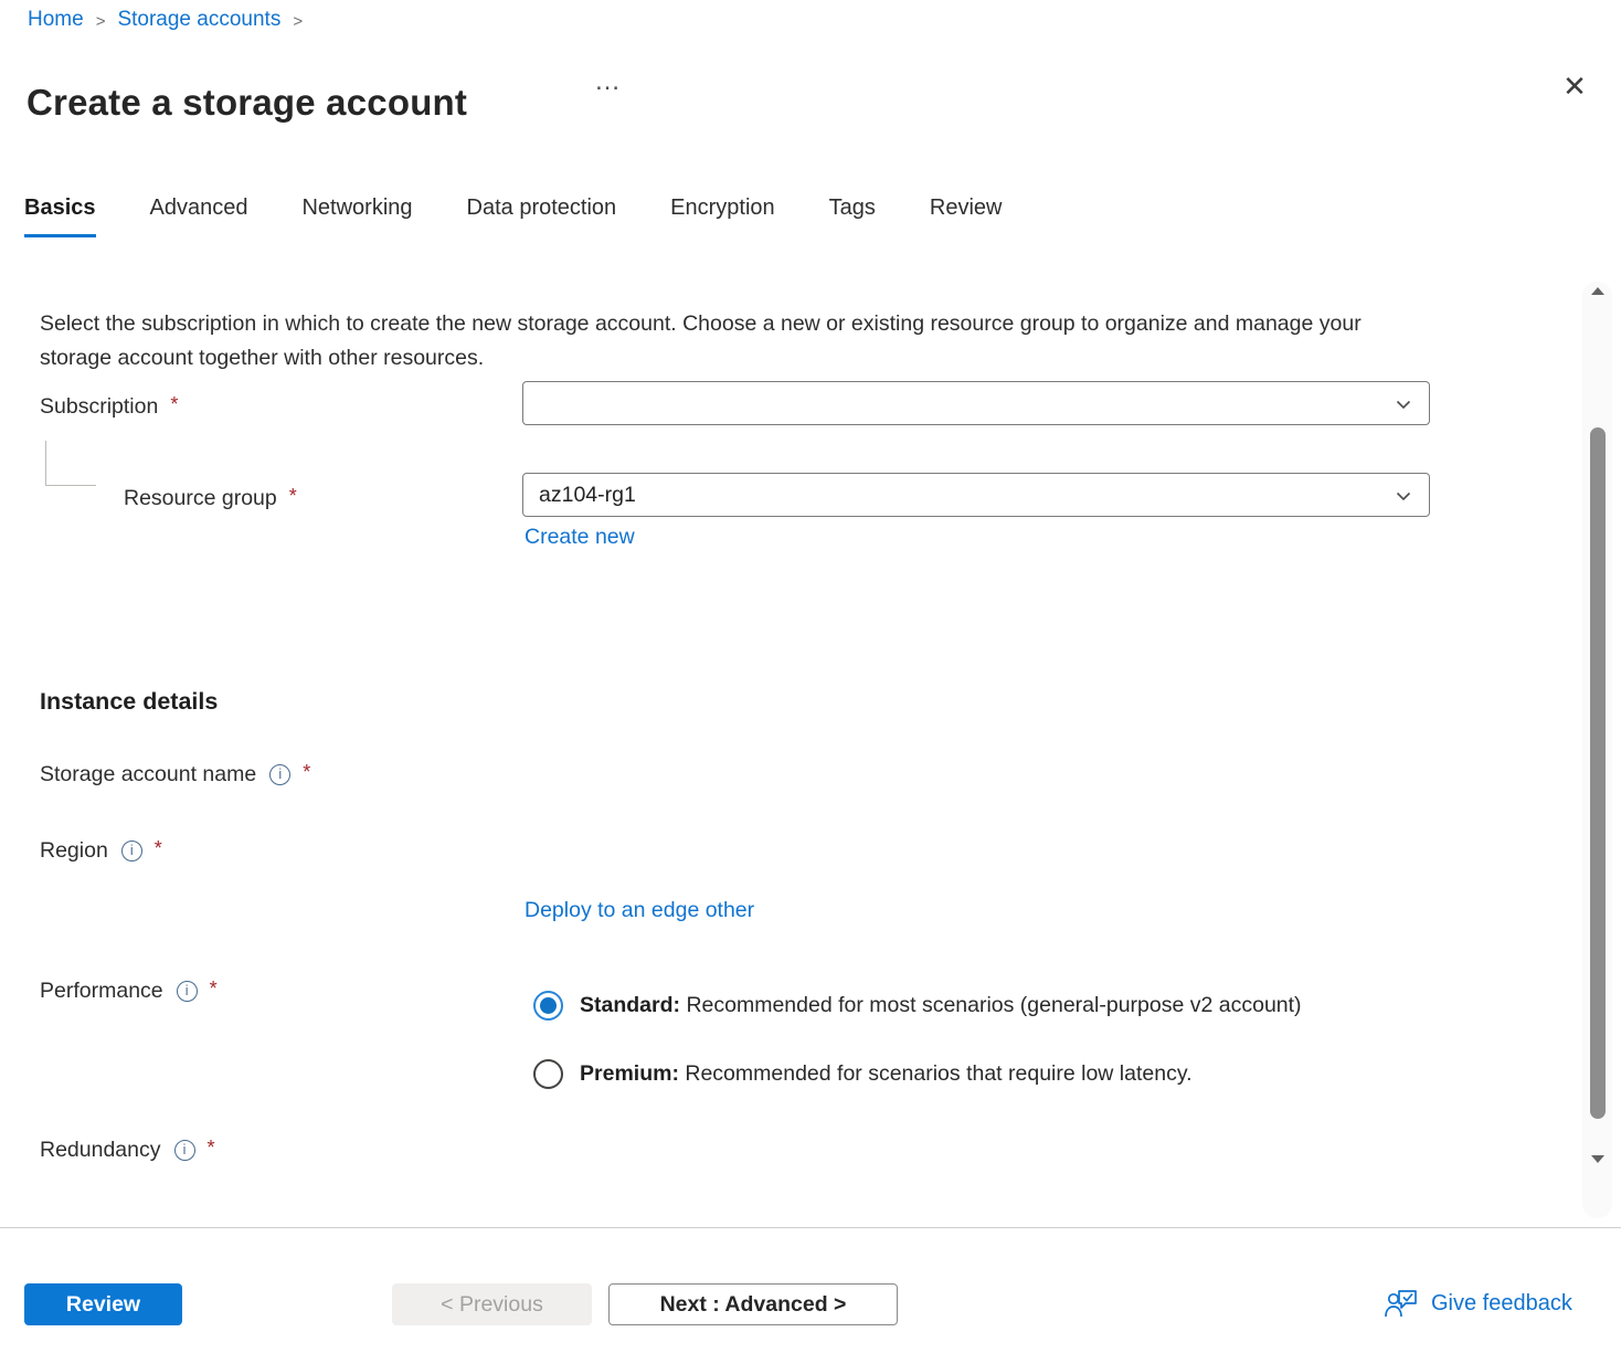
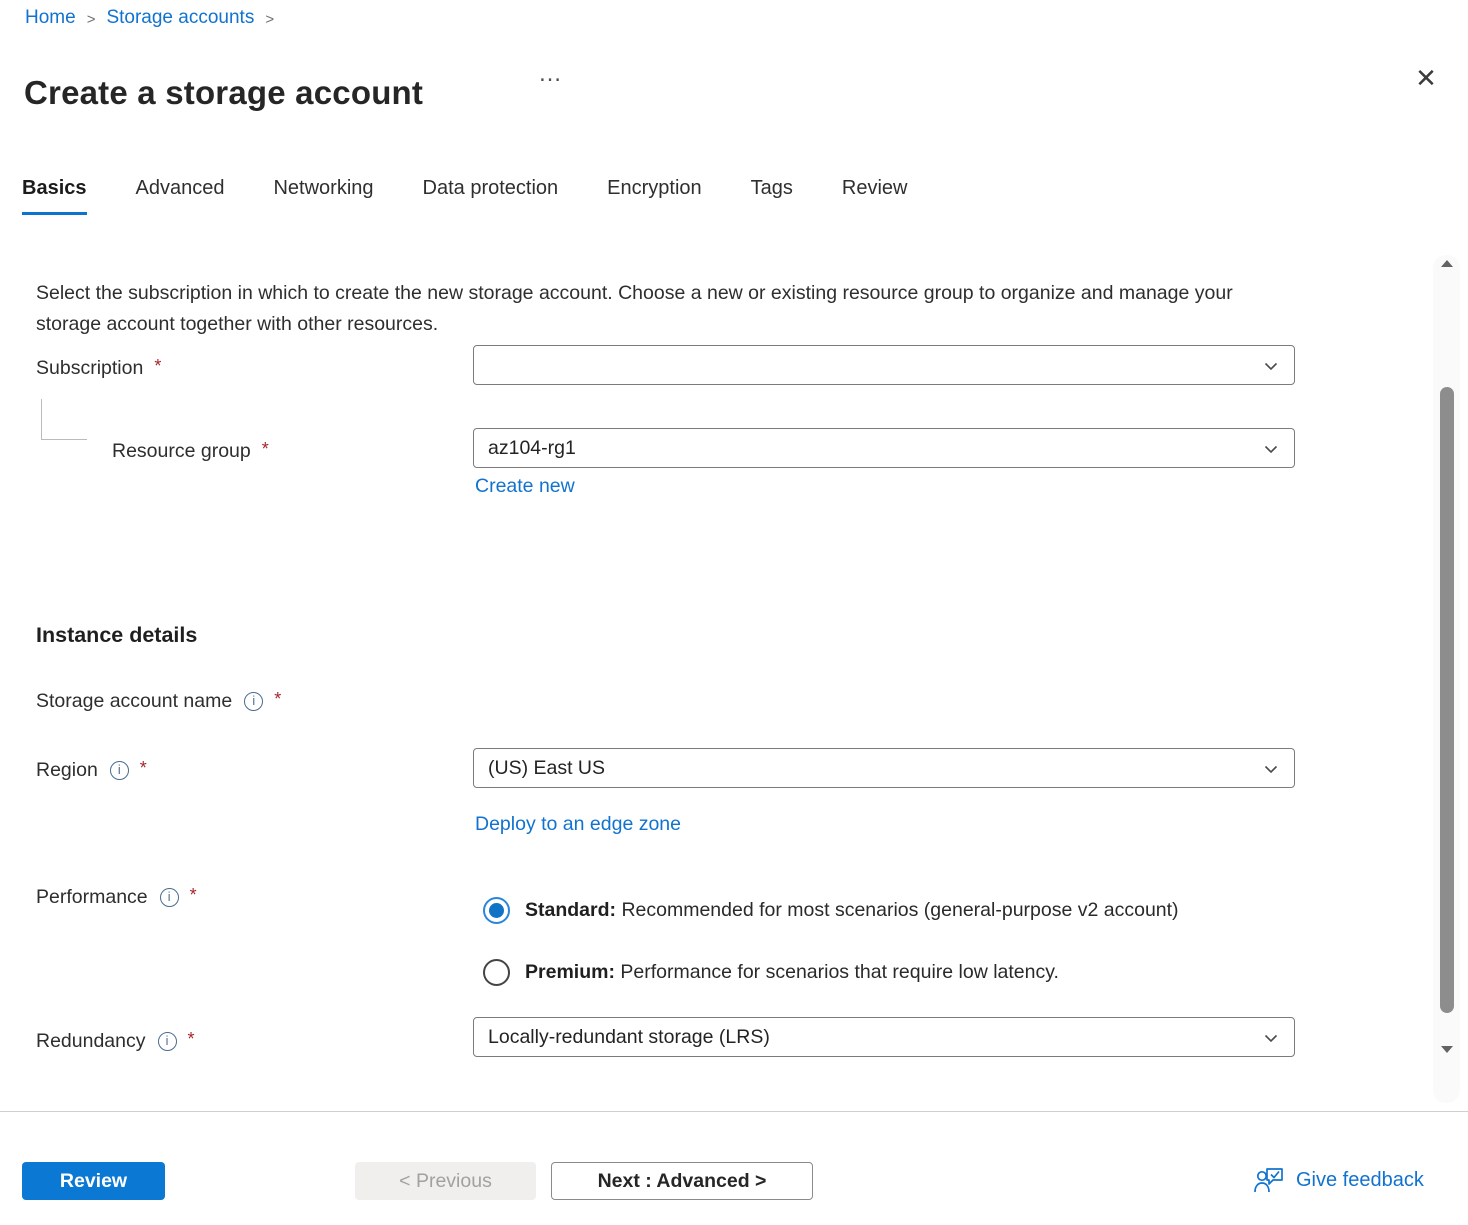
  Home
  >
  Storage accounts
  >
  Create a storage account
  …
  ✕
  Basics
  Advanced
  Networking
  Data protection
  Encryption
  Tags
  Review
  Select the subscription in which to create the new storage account. Choose a new or existing resource group to organize and manage your storage account together with other resources.
  Subscription
  *
  Resource group
  *
  az104-rg1
  Create new
  Instance details
  Storage account name
  i
  *
  Region
  i
  *
+ (US) East US
- Deploy to an edge other
+ Deploy to an edge zone
  Performance
  i
  *
  Standard: Recommended for most scenarios (general-purpose v2 account)
- Premium: Recommended for scenarios that require low latency.
+ Premium: Performance for scenarios that require low latency.
  Redundancy
  i
  *
+ Locally-redundant storage (LRS)
  Review
  < Previous
  Next : Advanced >
  Give feedback
